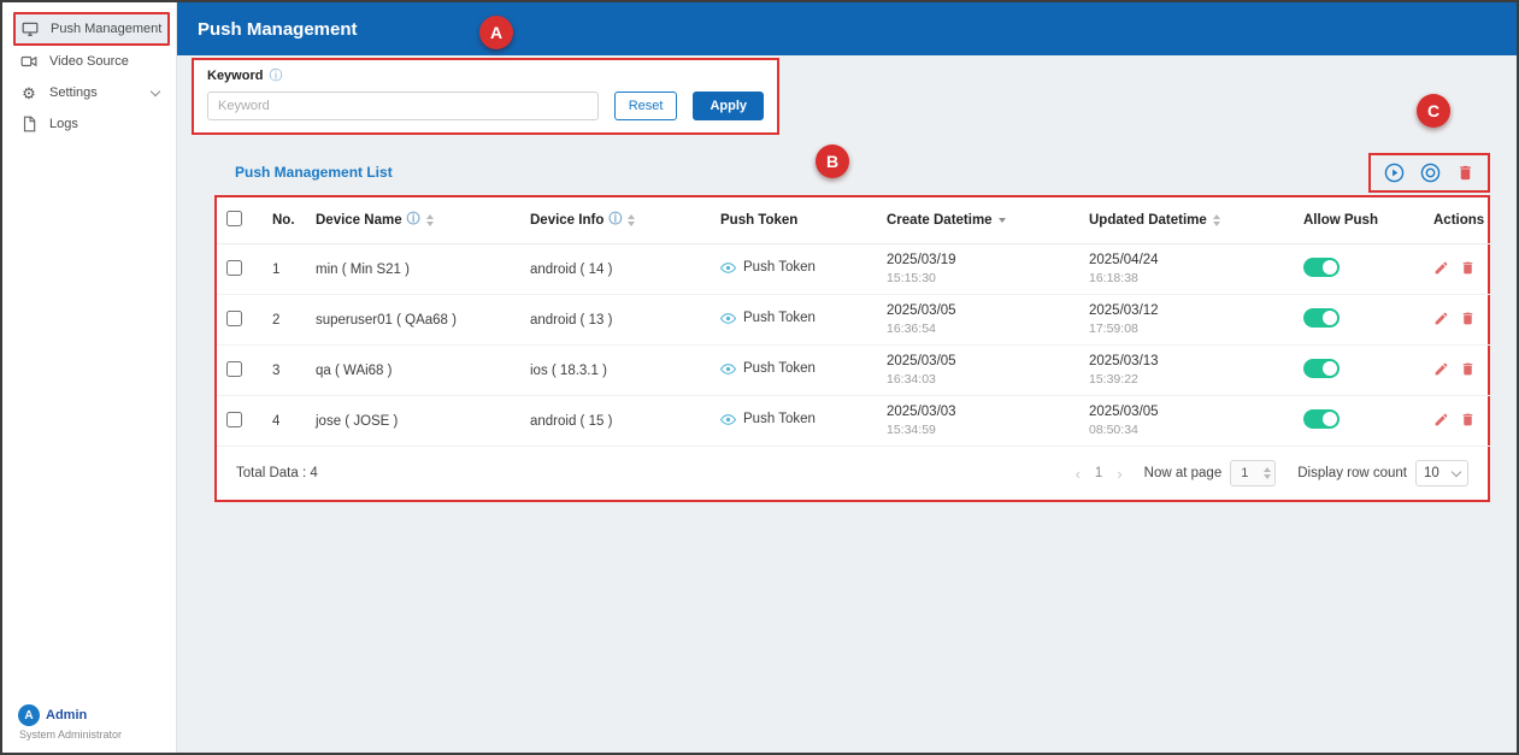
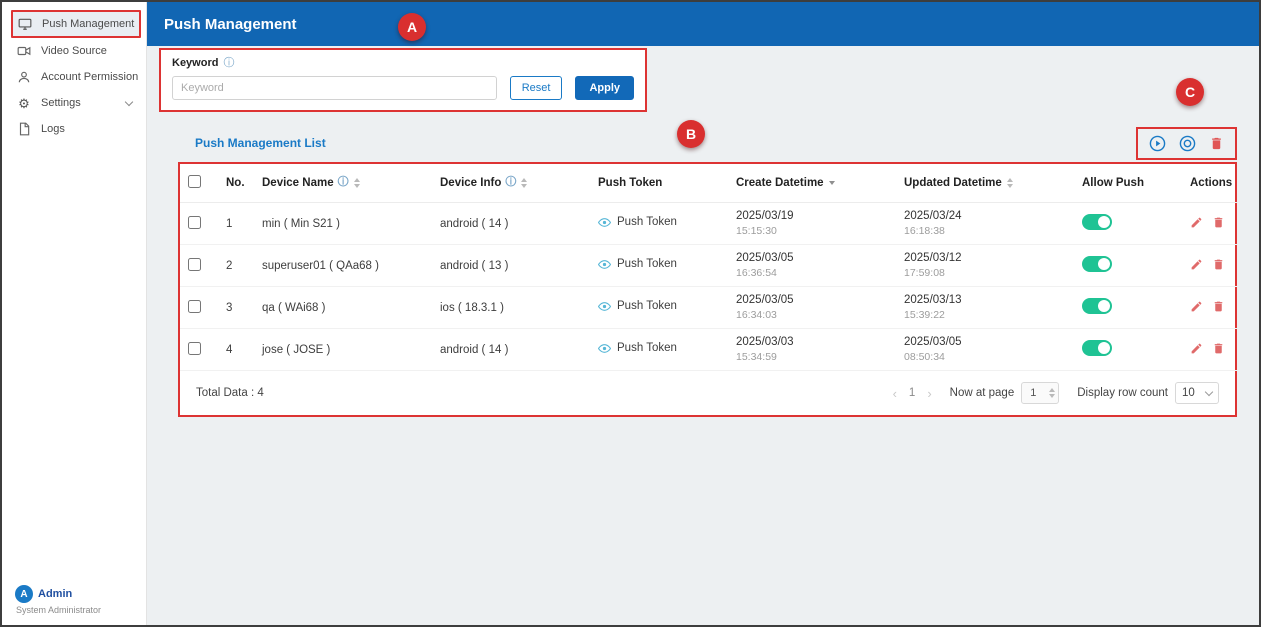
  Push Management
  Video Source
+ Account Permission
  ⚙
  Settings
  Logs
  A
  Admin
  System Administrator
  Push Management
  Keyword
  ⓘ
  Keyword
  Reset
  Apply
  Push Management List
  	No.	Device Name ⓘ	Device Info ⓘ	Push Token	Create Datetime	Updated Datetime	Allow Push	Actions
- 	1	min ( Min S21 )	android ( 14 )	Push Token	2025/03/1915:15:30	2025/04/2416:18:38
+ 	1	min ( Min S21 )	android ( 14 )	Push Token	2025/03/1915:15:30	2025/03/2416:18:38
  	2	superuser01 ( QAa68 )	android ( 13 )	Push Token	2025/03/0516:36:54	2025/03/1217:59:08
  	3	qa ( WAi68 )	ios ( 18.3.1 )	Push Token	2025/03/0516:34:03	2025/03/1315:39:22
- 	4	jose ( JOSE )	android ( 15 )	Push Token	2025/03/0315:34:59	2025/03/0508:50:34
+ 	4	jose ( JOSE )	android ( 14 )	Push Token	2025/03/0315:34:59	2025/03/0508:50:34
  Total Data : 4
  ‹
  1
  ›
  Now at page
  1
  Display row count
  10
  A
  B
  C
